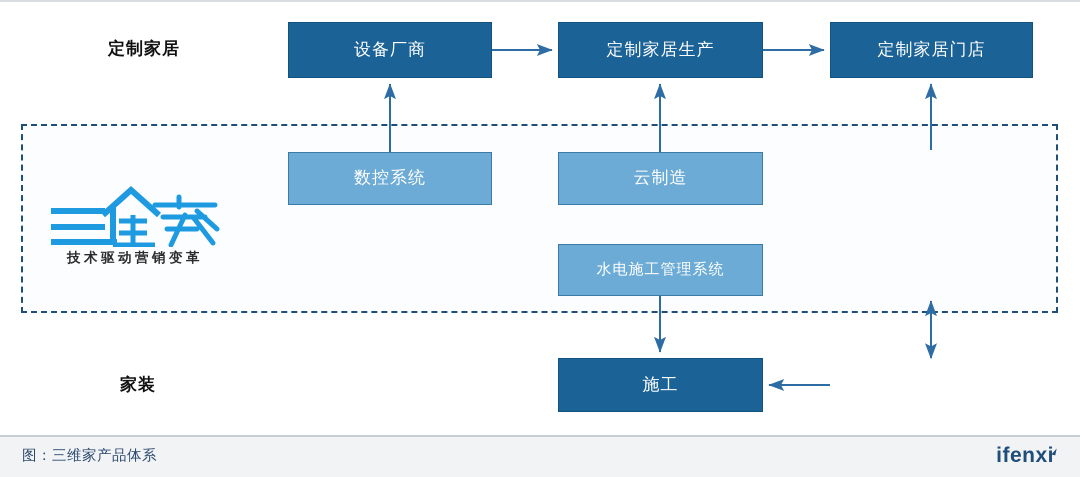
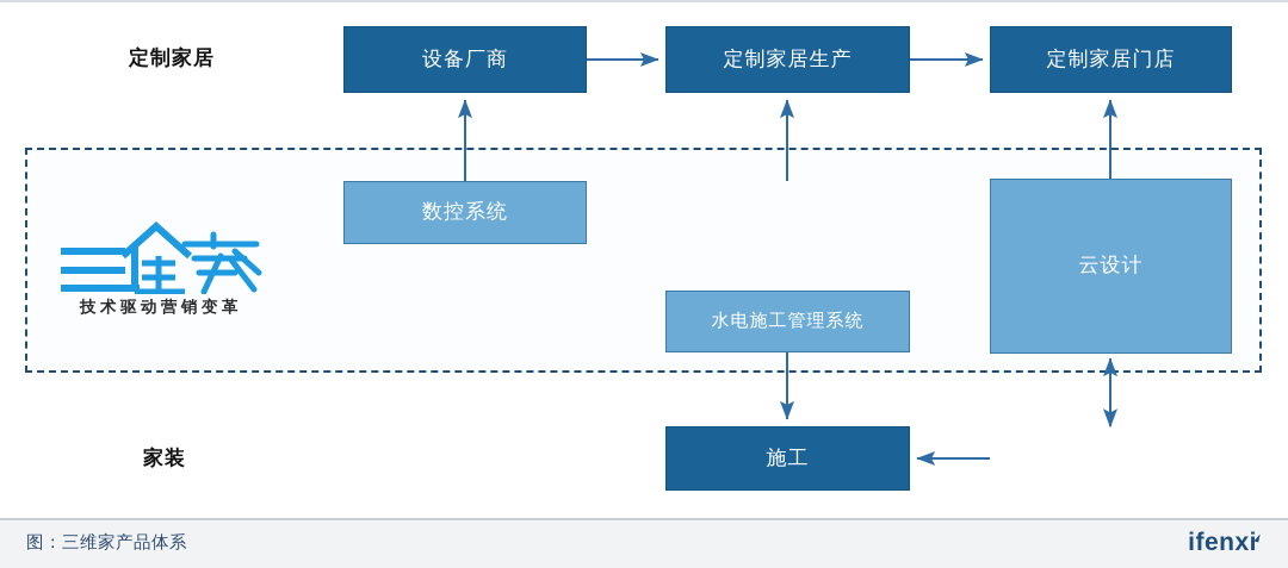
  定制家居
  家装
  技术驱动营销变革
  设备厂商
  定制家居生产
  定制家居门店
  数控系统
- 云制造
  水电施工管理系统
+ 云设计
  施工
  图：三维家产品体系
  ifenxi
